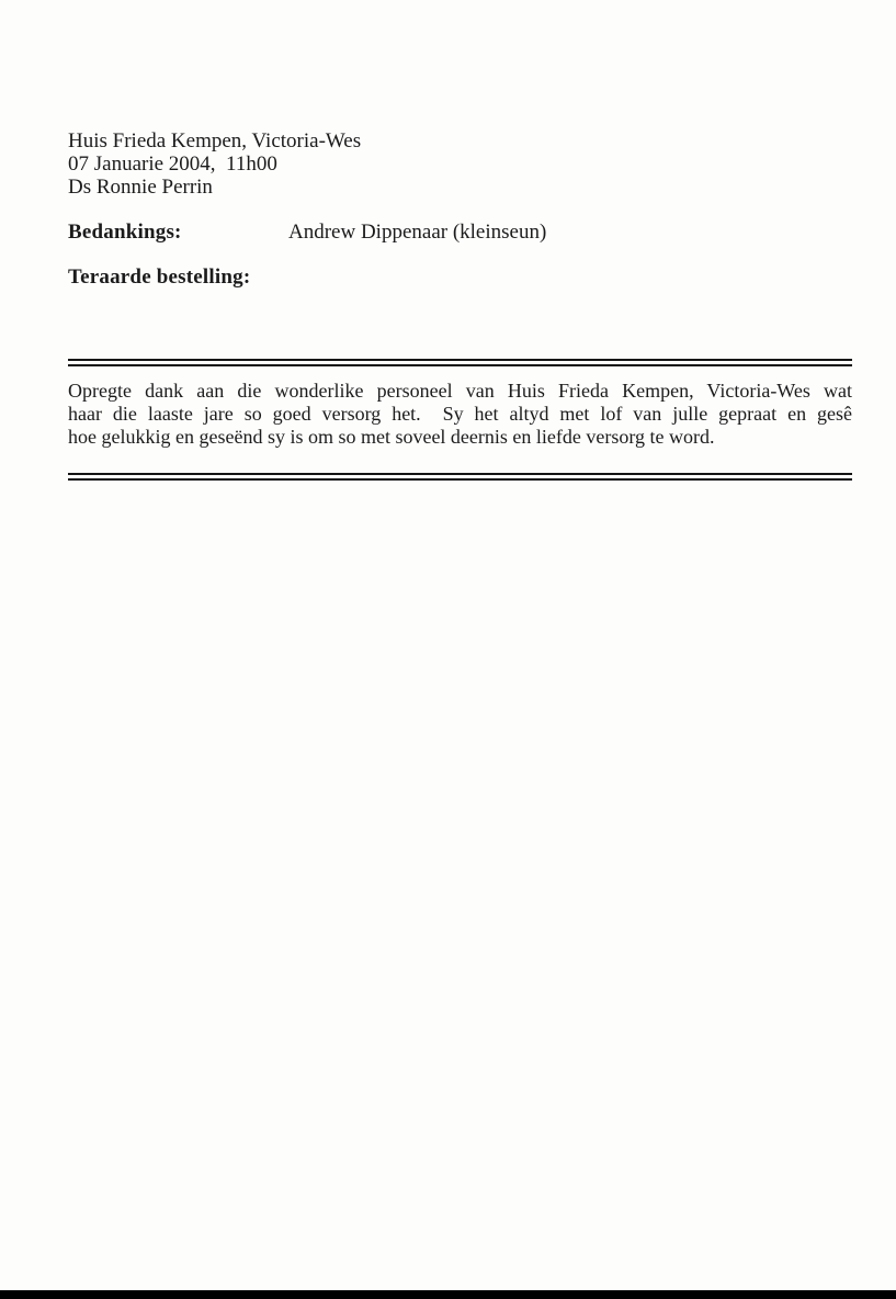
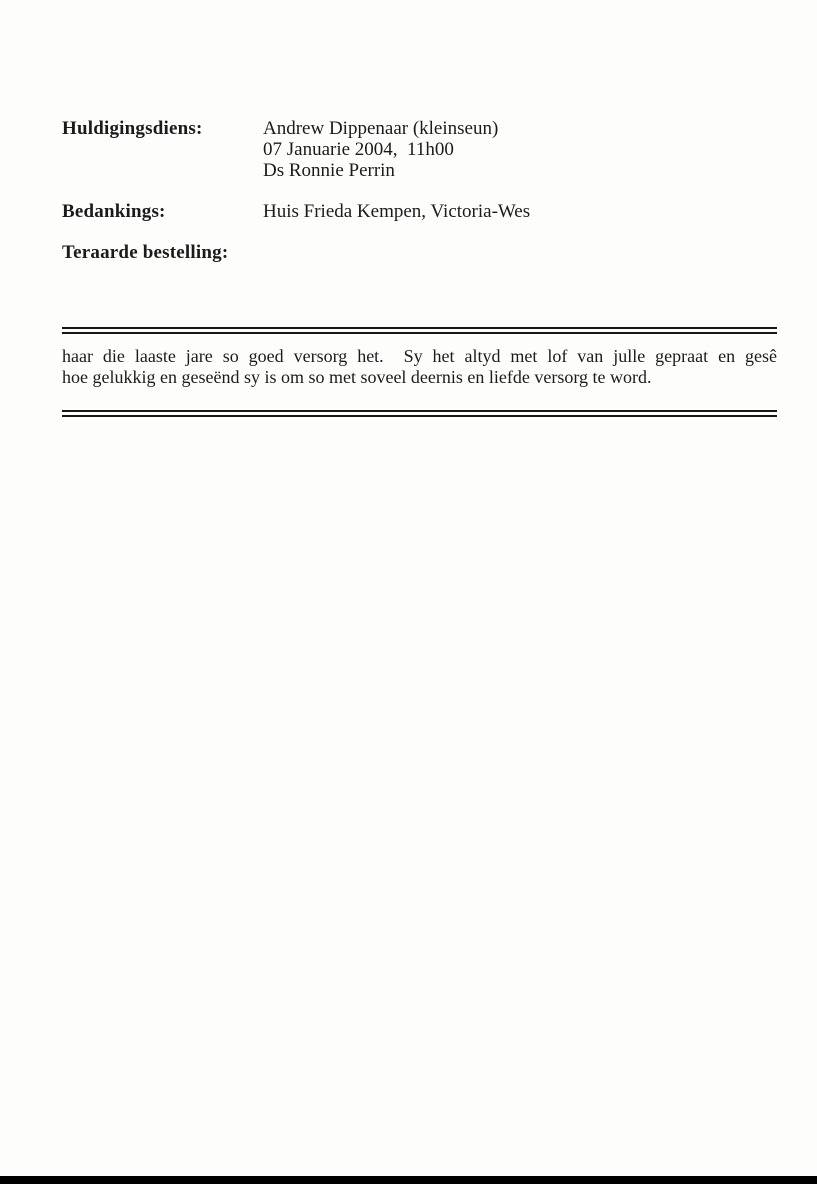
+ Huldigingsdiens:
- Huis Frieda Kempen, Victoria-Wes
+ Andrew Dippenaar (kleinseun)
  07 Januarie 2004, 11h00
  Ds Ronnie Perrin
  Bedankings:
- Andrew Dippenaar (kleinseun)
+ Huis Frieda Kempen, Victoria-Wes
  Teraarde bestelling:
- Opregte dank aan die wonderlike personeel van Huis Frieda Kempen, Victoria-Wes wat
  haar die laaste jare so goed versorg het. Sy het altyd met lof van julle gepraat en gesê
  hoe gelukkig en geseënd sy is om so met soveel deernis en liefde versorg te word.
